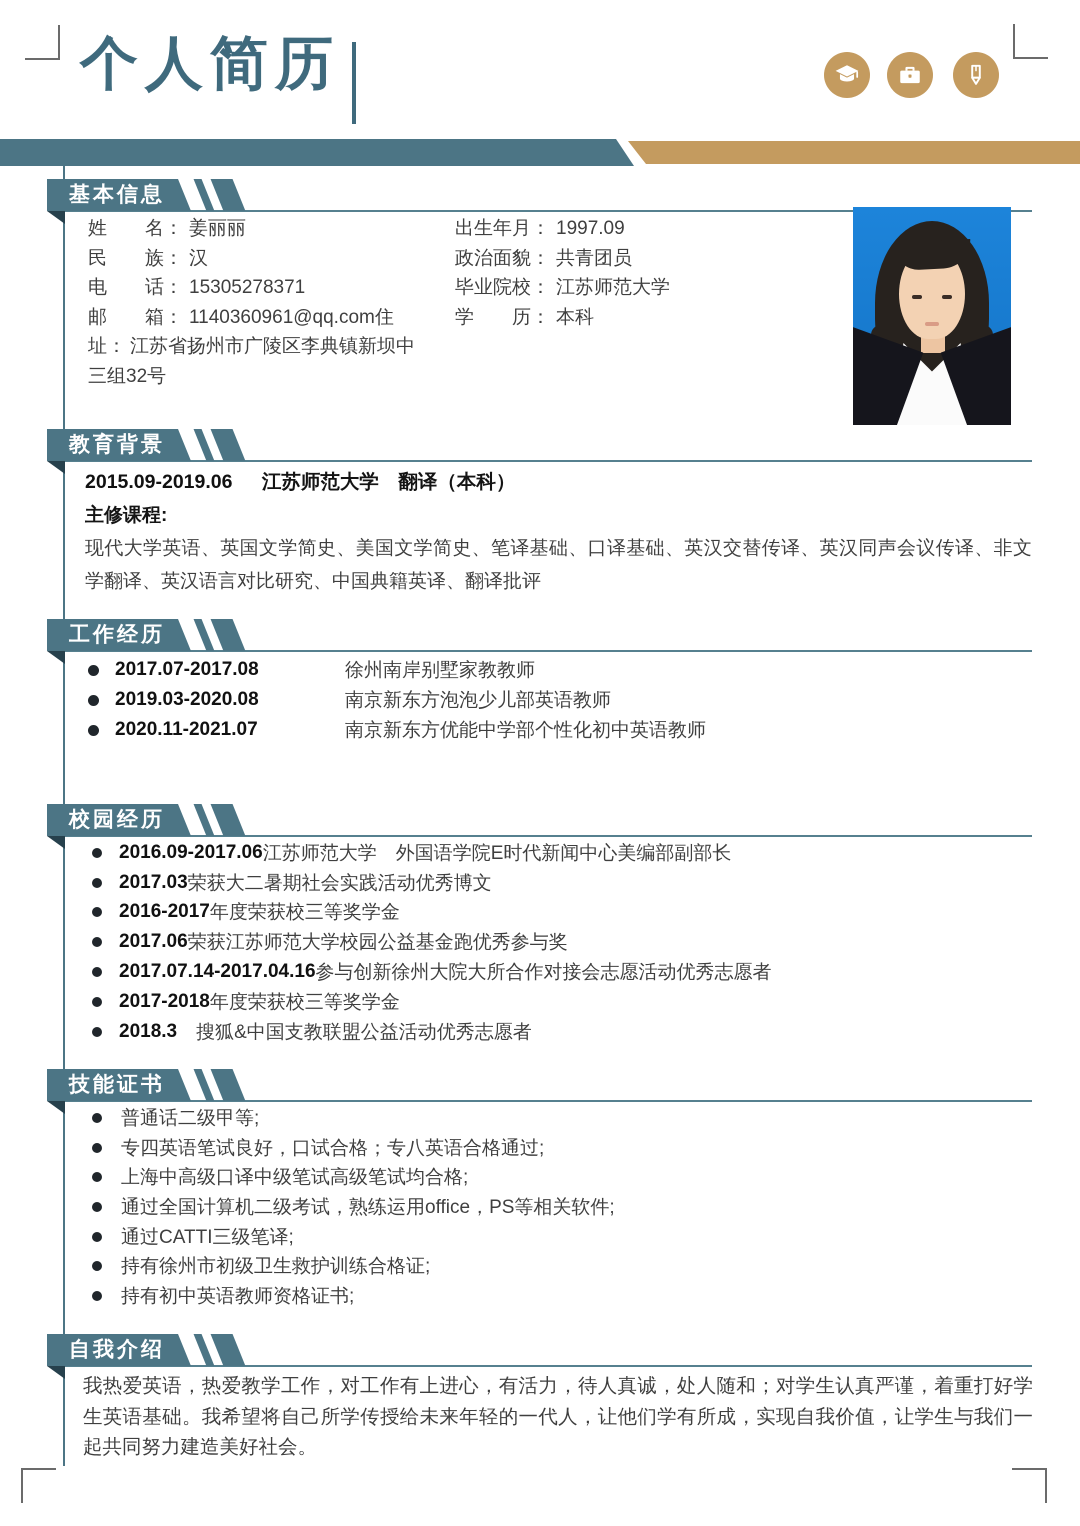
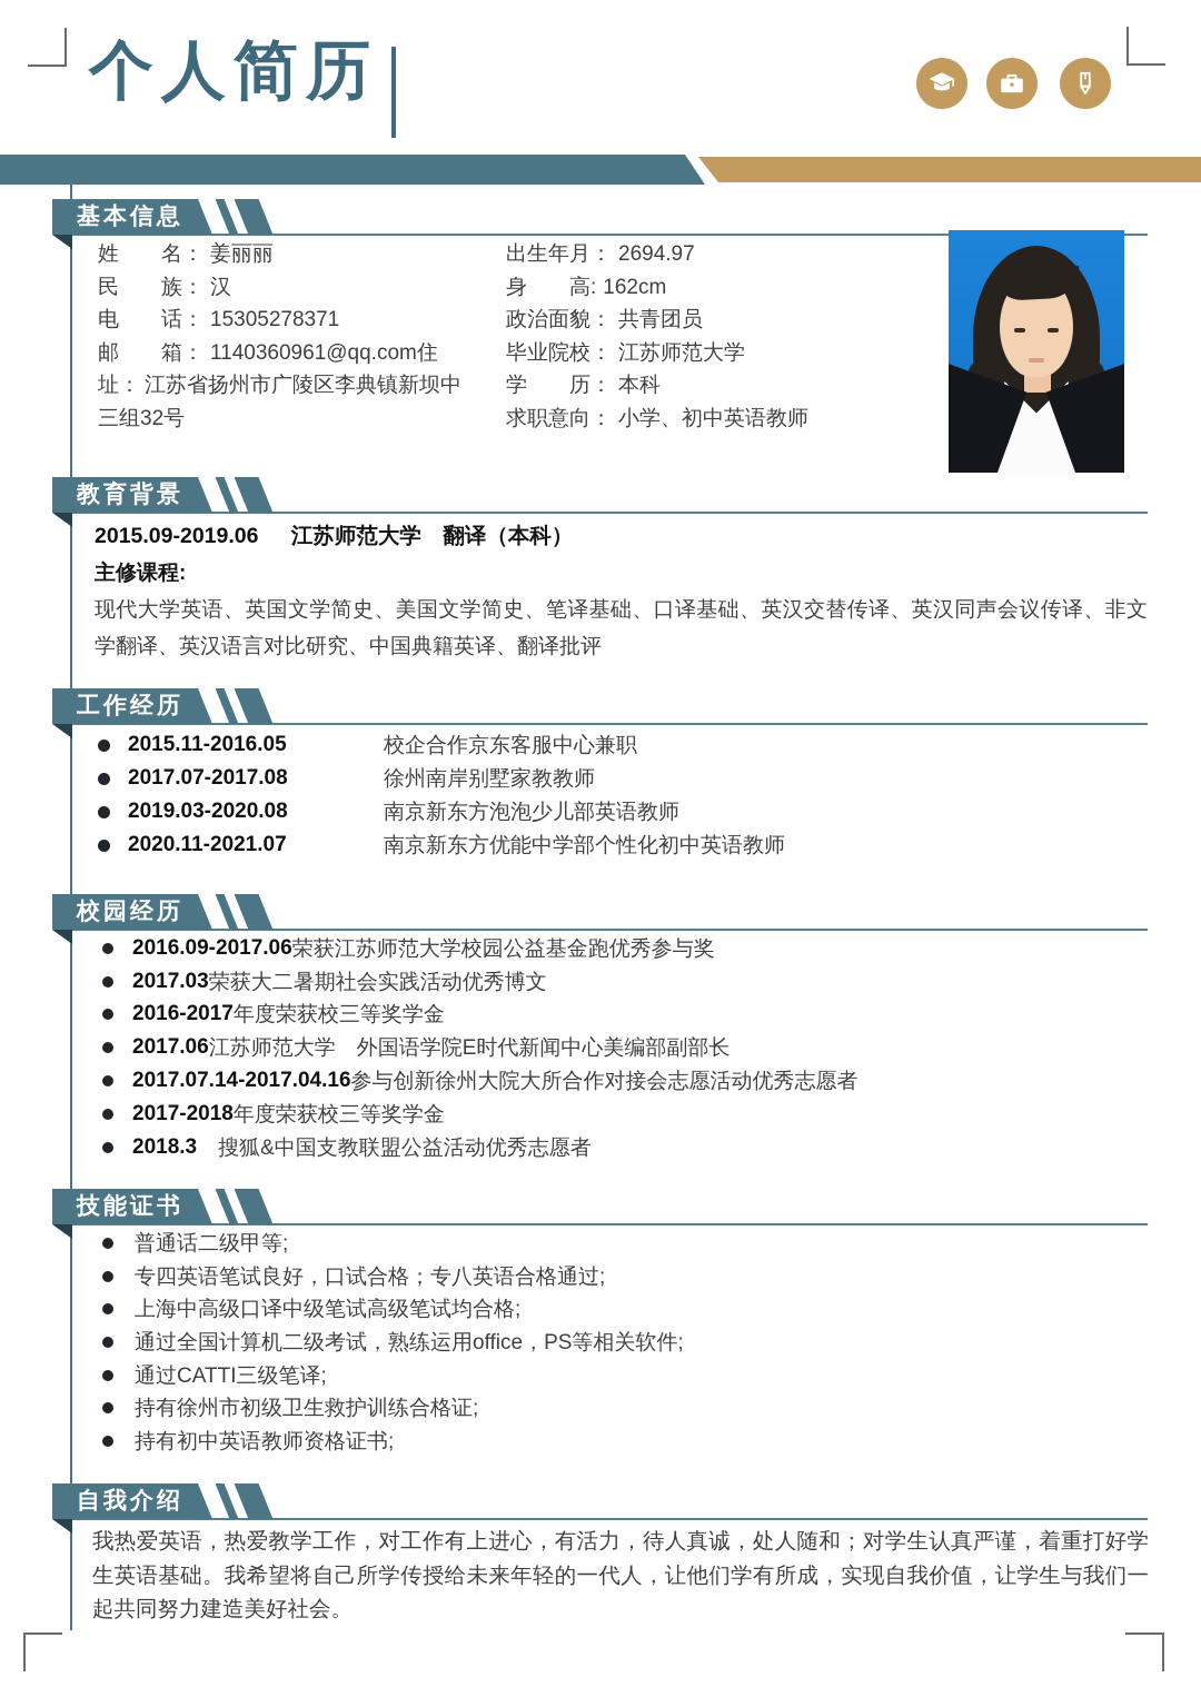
  个人简历
  基本信息
  姓 名： 姜丽丽
  民 族： 汉
  电 话： 15305278371
  邮 箱： 1140360961@qq.com住
  址： 江苏省扬州市广陵区李典镇新坝中
  三组32号
- 出生年月： 1997.09
+ 出生年月： 2694.97
+ 身 高: 162cm
  政治面貌： 共青团员
  毕业院校： 江苏师范大学
  学 历： 本科
+ 求职意向： 小学、初中英语教师
  教育背景
  2015.09-2019.06 江苏师范大学 翻译（本科）
  主修课程:
  现代大学英语、英国文学简史、美国文学简史、笔译基础、口译基础、英汉交替传译、英汉同声会议传译、非文学翻译、英汉语言对比研究、中国典籍英译、翻译批评
  工作经历
+ 2015.11-2016.05
+ 校企合作京东客服中心兼职
  2017.07-2017.08
  徐州南岸别墅家教教师
  2019.03-2020.08
  南京新东方泡泡少儿部英语教师
  2020.11-2021.07
  南京新东方优能中学部个性化初中英语教师
  校园经历
  2016.09-2017.06
- 江苏师范大学 外国语学院E时代新闻中心美编部副部长
+ 荣获江苏师范大学校园公益基金跑优秀参与奖
  2017.03
  荣获大二暑期社会实践活动优秀博文
  2016-2017
  年度荣获校三等奖学金
  2017.06
- 荣获江苏师范大学校园公益基金跑优秀参与奖
+ 江苏师范大学 外国语学院E时代新闻中心美编部副部长
  2017.07.14-2017.04.16
  参与创新徐州大院大所合作对接会志愿活动优秀志愿者
  2017-2018
  年度荣获校三等奖学金
  2018.3
  搜狐&中国支教联盟公益活动优秀志愿者
  技能证书
  普通话二级甲等;
  专四英语笔试良好，口试合格；专八英语合格通过;
  上海中高级口译中级笔试高级笔试均合格;
  通过全国计算机二级考试，熟练运用office，PS等相关软件;
  通过CATTI三级笔译;
  持有徐州市初级卫生救护训练合格证;
  持有初中英语教师资格证书;
  自我介绍
  我热爱英语，热爱教学工作，对工作有上进心，有活力，待人真诚，处人随和；对学生认真严谨，着重打好学生英语基础。我希望将自己所学传授给未来年轻的一代人，让他们学有所成，实现自我价值，让学生与我们一起共同努力建造美好社会。
